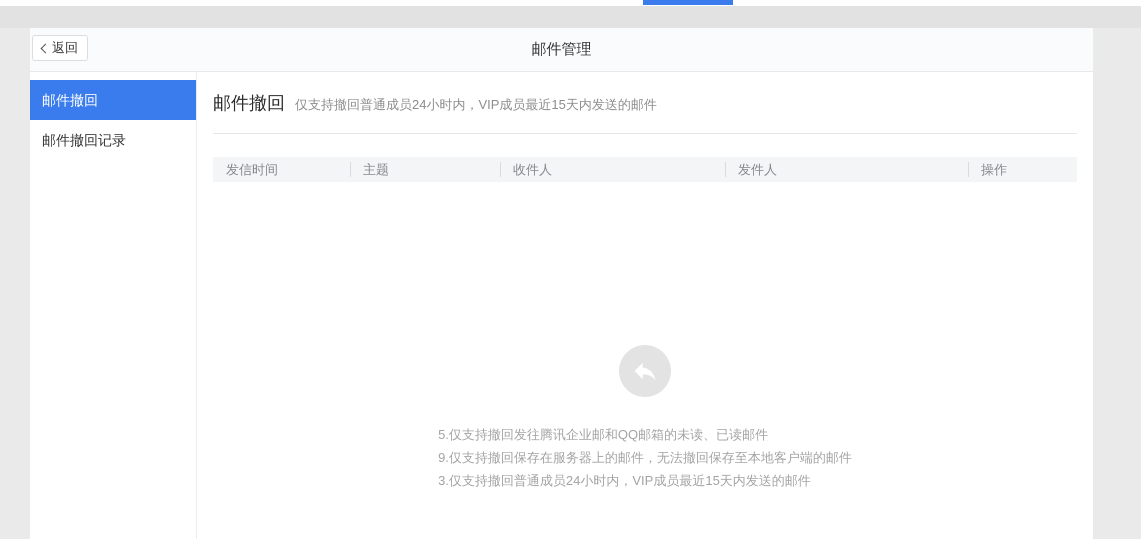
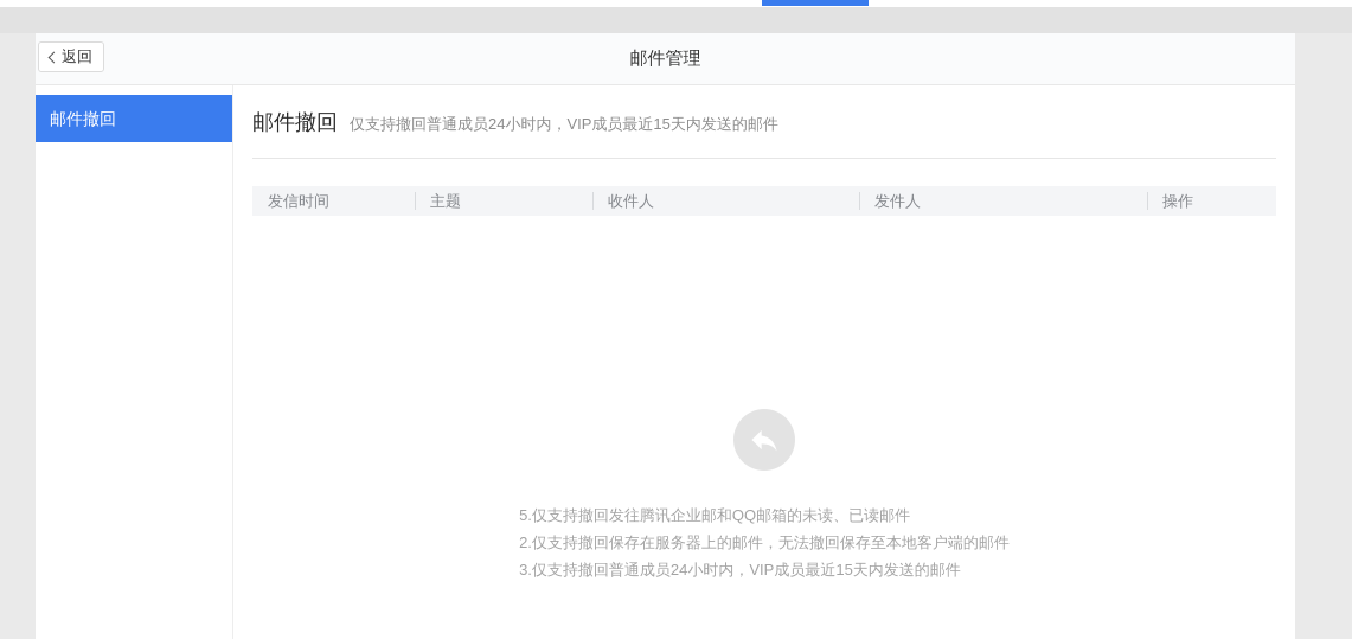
  返回
  邮件管理
  邮件撤回
- 邮件撤回记录
  邮件撤回
  仅支持撤回普通成员24小时内，VIP成员最近15天内发送的邮件
  发信时间
  主题
  收件人
  发件人
  操作
  5.仅支持撤回发往腾讯企业邮和QQ邮箱的未读、已读邮件
- 9.仅支持撤回保存在服务器上的邮件，无法撤回保存至本地客户端的邮件
+ 2.仅支持撤回保存在服务器上的邮件，无法撤回保存至本地客户端的邮件
  3.仅支持撤回普通成员24小时内，VIP成员最近15天内发送的邮件
